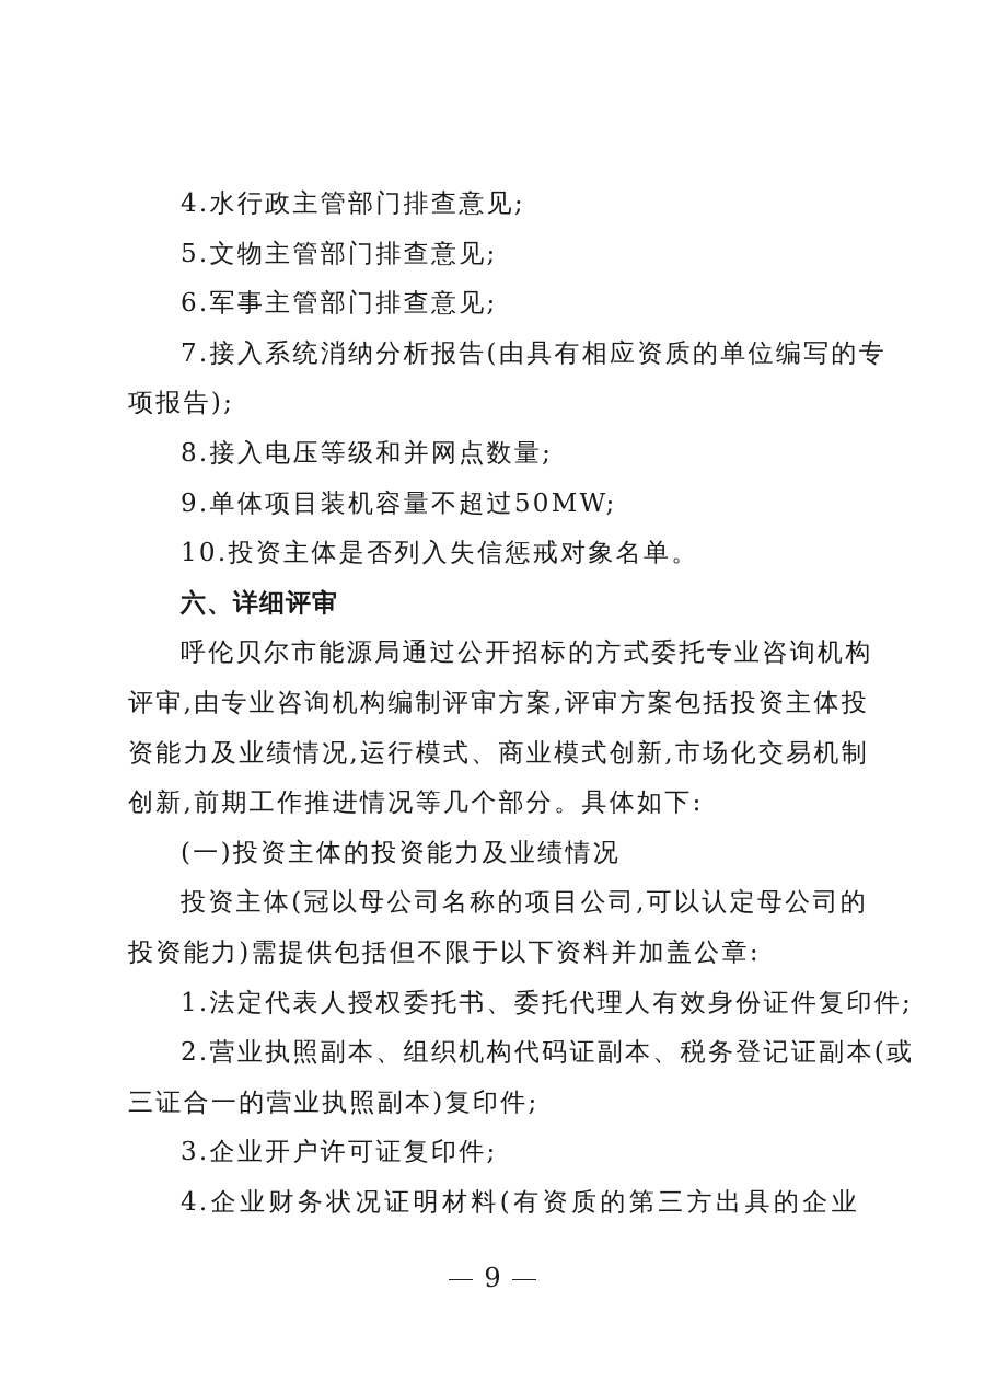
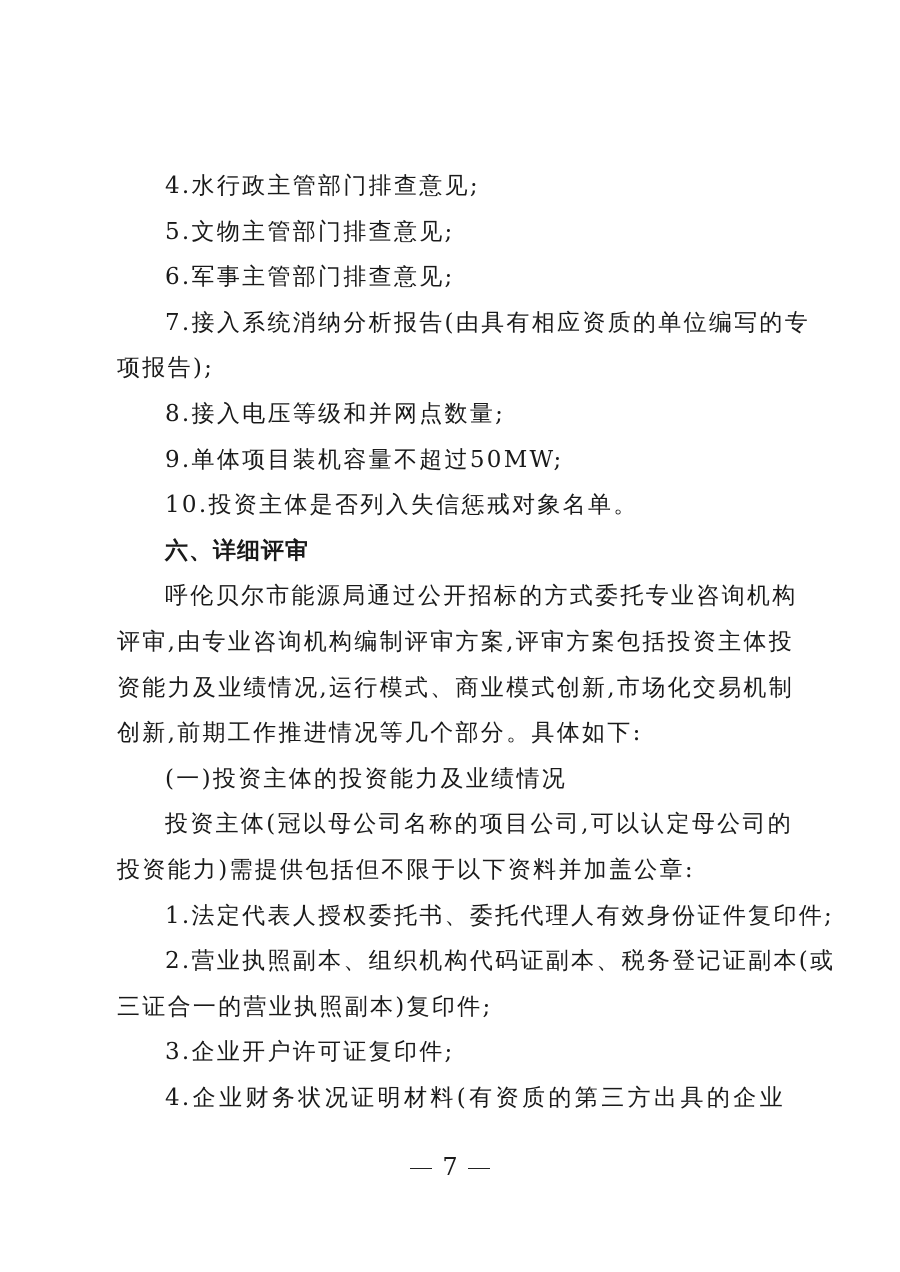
  4.水行政主管部门排查意见;
  5.文物主管部门排查意见;
  6.军事主管部门排查意见;
  7.接入系统消纳分析报告(由具有相应资质的单位编写的专
  项报告);
  8.接入电压等级和并网点数量;
  9.单体项目装机容量不超过50MW;
  10.投资主体是否列入失信惩戒对象名单。
  六、详细评审
  呼伦贝尔市能源局通过公开招标的方式委托专业咨询机构
  评审,由专业咨询机构编制评审方案,评审方案包括投资主体投
  资能力及业绩情况,运行模式、商业模式创新,市场化交易机制
  创新,前期工作推进情况等几个部分。具体如下:
  (一)投资主体的投资能力及业绩情况
  投资主体(冠以母公司名称的项目公司,可以认定母公司的
  投资能力)需提供包括但不限于以下资料并加盖公章:
  1.法定代表人授权委托书、委托代理人有效身份证件复印件;
  2.营业执照副本、组织机构代码证副本、税务登记证副本(或
  三证合一的营业执照副本)复印件;
  3.企业开户许可证复印件;
  4.企业财务状况证明材料(有资质的第三方出具的企业
- 9
+ 7
